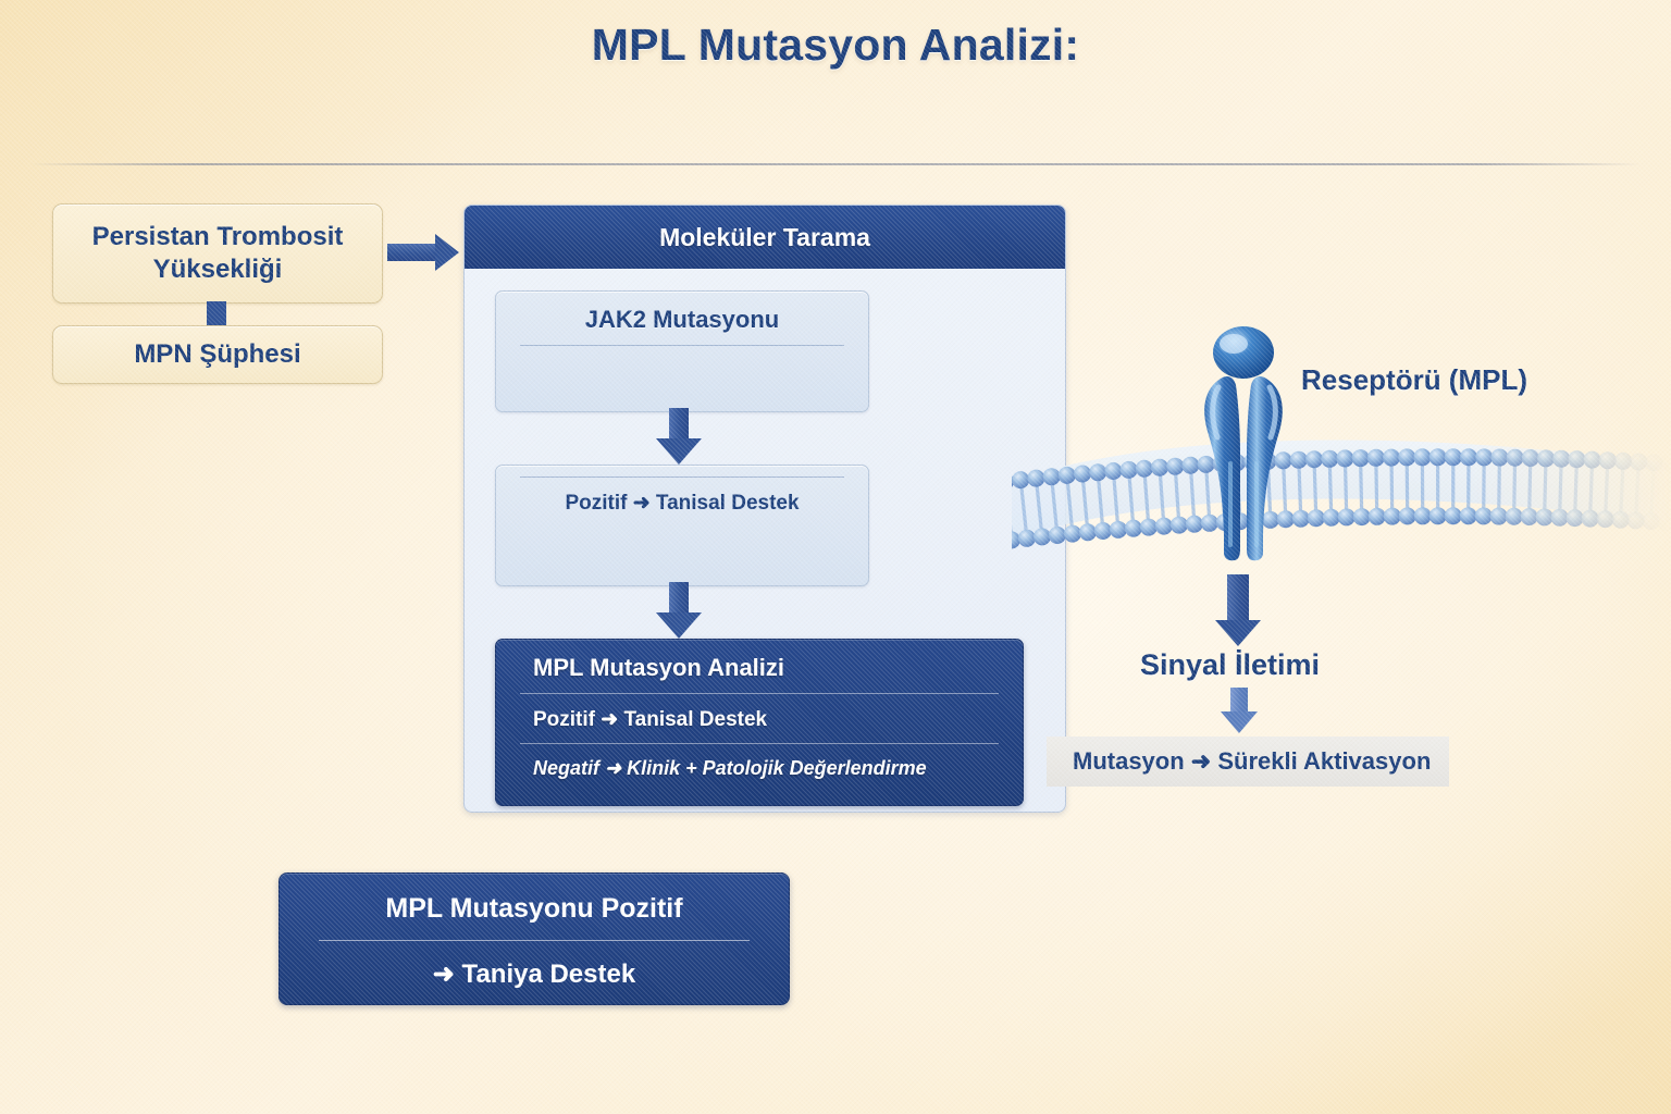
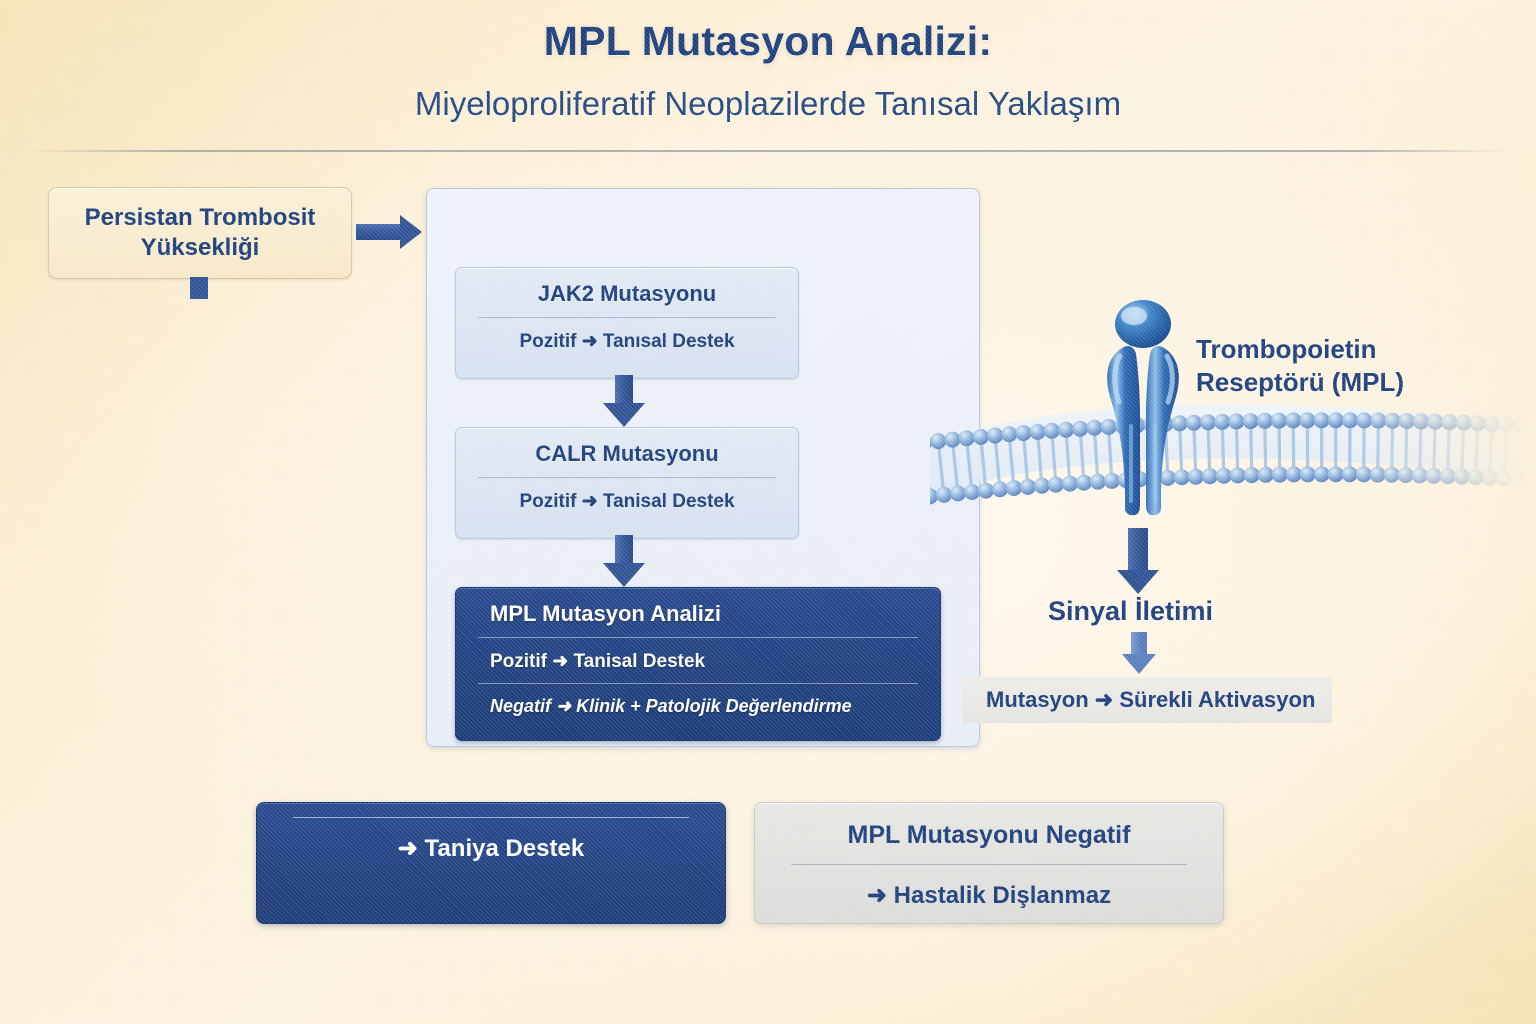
  MPL Mutasyon Analizi:
+ Miyeloproliferatif Neoplazilerde Tanısal Yaklaşım
  Persistan Trombosit Yüksekliği
- MPN Şüphesi
- Moleküler Tarama
  JAK2 Mutasyonu
+ Pozitif ➜ Tanısal Destek
+ CALR Mutasyonu
  Pozitif ➜ Tanisal Destek
  MPL Mutasyon Analizi
  Pozitif ➜ Tanisal Destek
  Negatif ➜ Klinik + Patolojik Değerlendirme
+ Trombopoietin
  Reseptörü (MPL)
  Sinyal İletimi
  Mutasyon ➜ Sürekli Aktivasyon
- MPL Mutasyonu Pozitif
  ➜ Taniya Destek
+ MPL Mutasyonu Negatif
+ ➜ Hastalik Dişlanmaz
